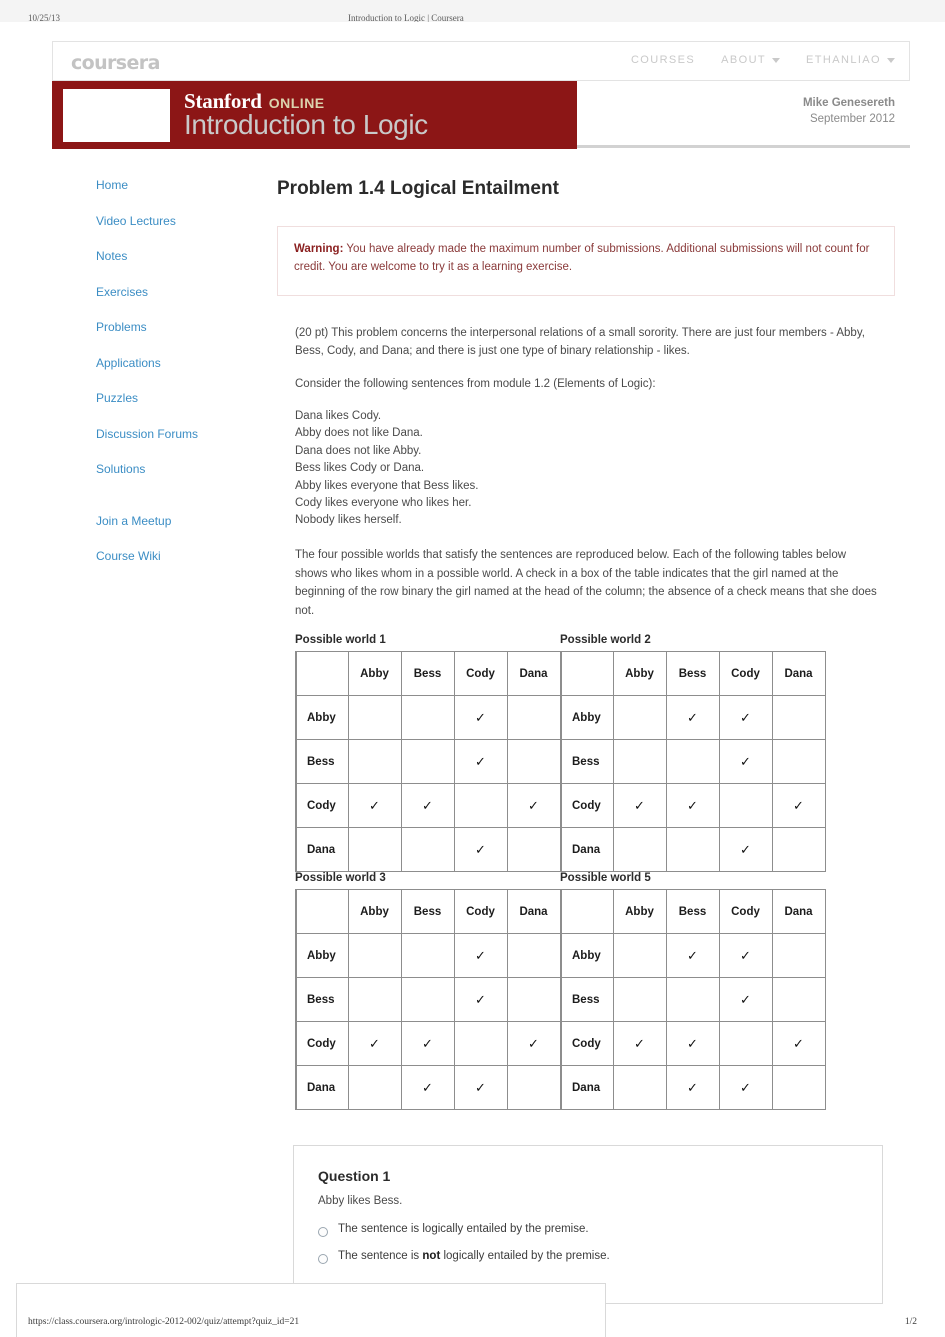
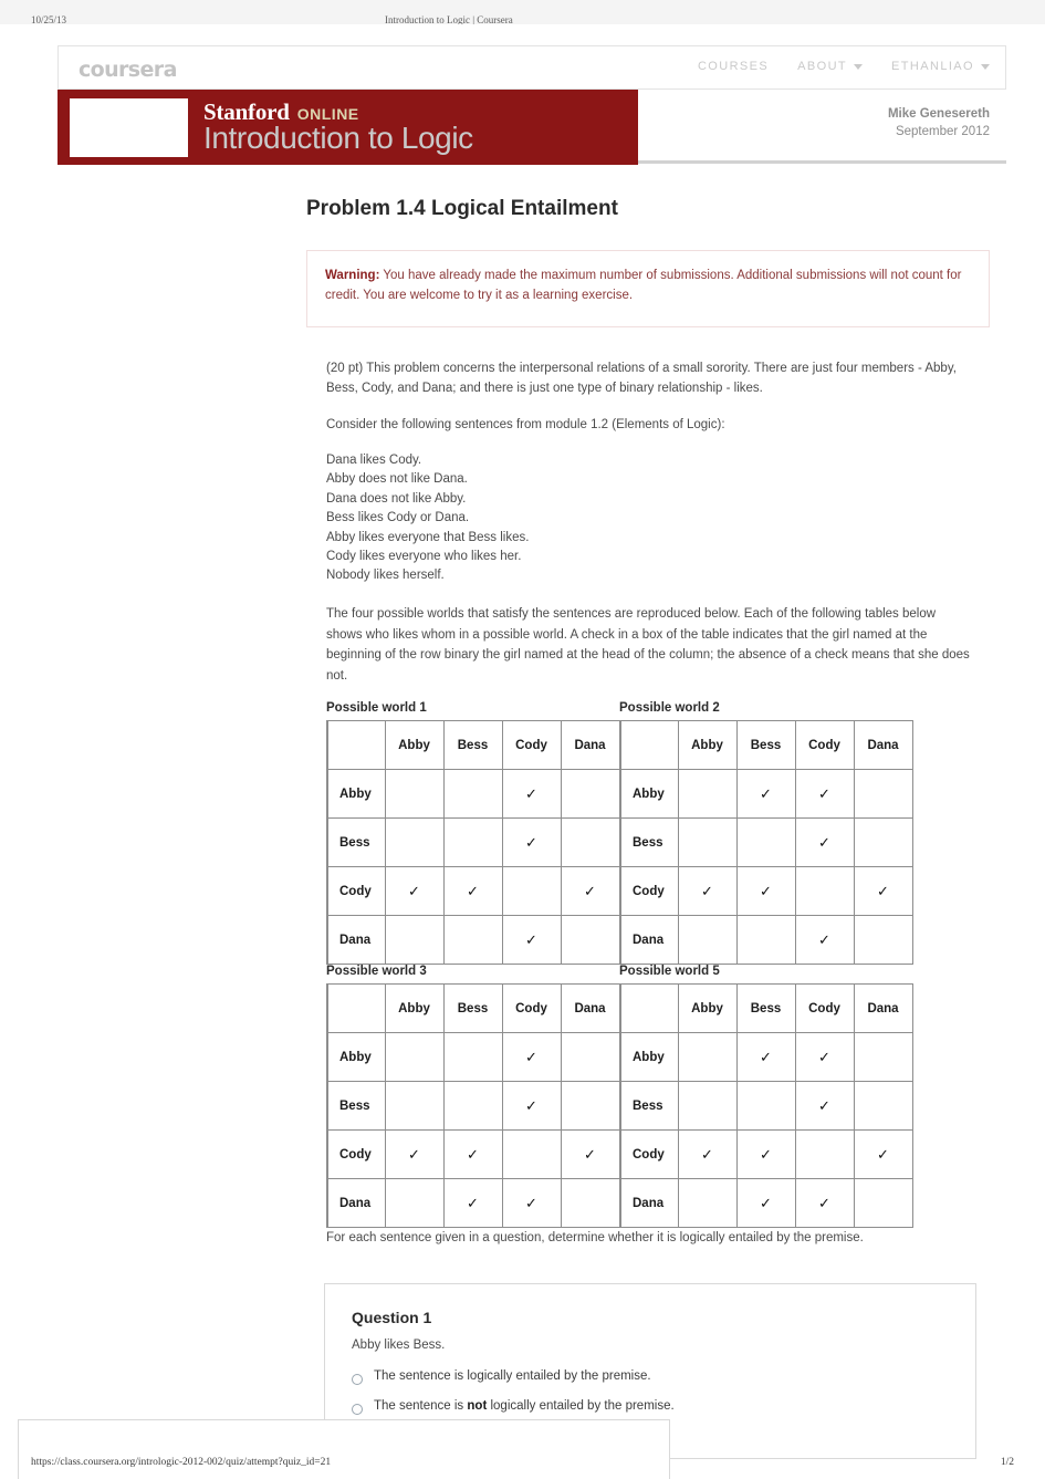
  10/25/13
  Introduction to Logic | Coursera
  coursera
  COURSES
  ABOUT
  ETHANLIAO
  Stanford
  ONLINE
  Introduction to Logic
  Mike Genesereth
  September 2012
- Home
- Video Lectures
- Notes
- Exercises
- Problems
- Applications
- Puzzles
- Discussion Forums
- Solutions
- Join a Meetup
- Course Wiki
  Problem 1.4 Logical Entailment
  Warning: You have already made the maximum number of submissions. Additional submissions will not count for credit. You are welcome to try it as a learning exercise.
  (20 pt) This problem concerns the interpersonal relations of a small sorority. There are just four members - Abby, Bess, Cody, and Dana; and there is just one type of binary relationship - likes.
  Consider the following sentences from module 1.2 (Elements of Logic):
  Dana likes Cody.
  Abby does not like Dana.
  Dana does not like Abby.
  Bess likes Cody or Dana.
  Abby likes everyone that Bess likes.
  Cody likes everyone who likes her.
  Nobody likes herself.
  The four possible worlds that satisfy the sentences are reproduced below. Each of the following tables below shows who likes whom in a possible world. A check in a box of the table indicates that the girl named at the beginning of the row binary the girl named at the head of the column; the absence of a check means that she does not.
  Possible world 1
  	Abby	Bess	Cody	Dana
  Abby			✓
  Bess			✓
  Cody	✓	✓		✓
  Dana			✓
  Possible world 2
  	Abby	Bess	Cody	Dana
  Abby		✓	✓
  Bess			✓
  Cody	✓	✓		✓
  Dana			✓
  Possible world 3
  	Abby	Bess	Cody	Dana
  Abby			✓
  Bess			✓
  Cody	✓	✓		✓
  Dana		✓	✓
  Possible world 5
  	Abby	Bess	Cody	Dana
  Abby		✓	✓
  Bess			✓
  Cody	✓	✓		✓
  Dana		✓	✓
+ For each sentence given in a question, determine whether it is logically entailed by the premise.
  Question 1
  Abby likes Bess.
  The sentence is logically entailed by the premise.
  The sentence is not logically entailed by the premise.
  https://class.coursera.org/intrologic-2012-002/quiz/attempt?quiz_id=21
  1/2
